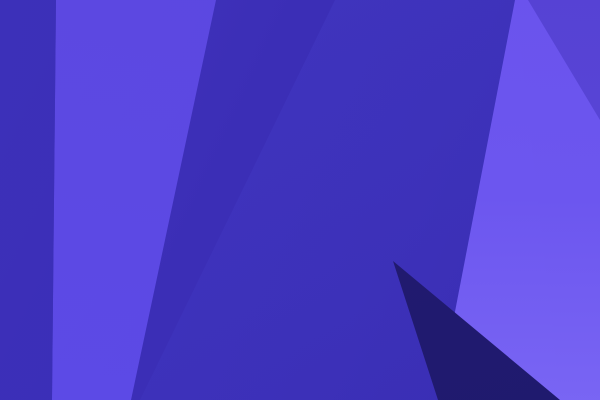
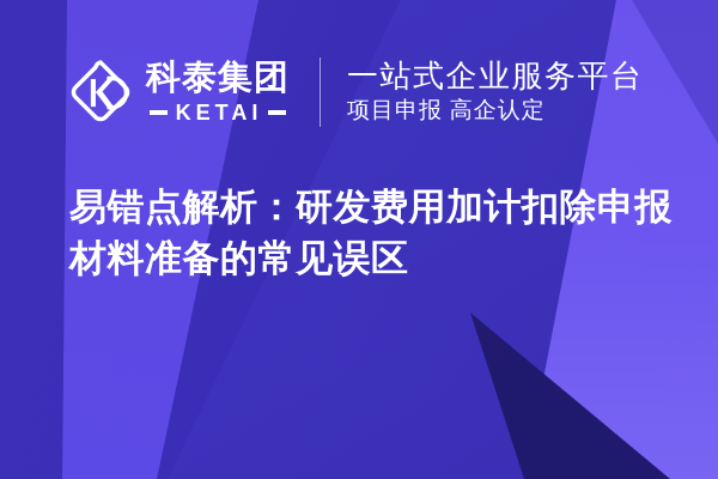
+ 科泰集团
+ KETAI
+ 一站式企业服务平台
+ 项目申报 高企认定
+ 易错点解析：研发费用加计扣除申报材料准备的常见误区
